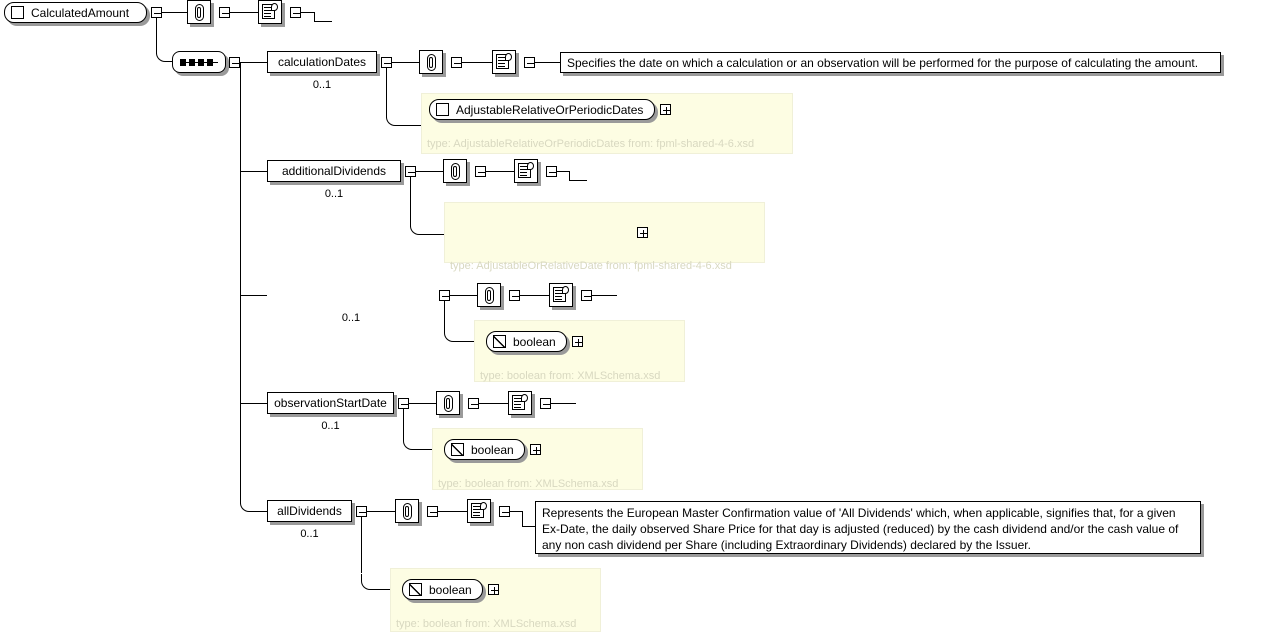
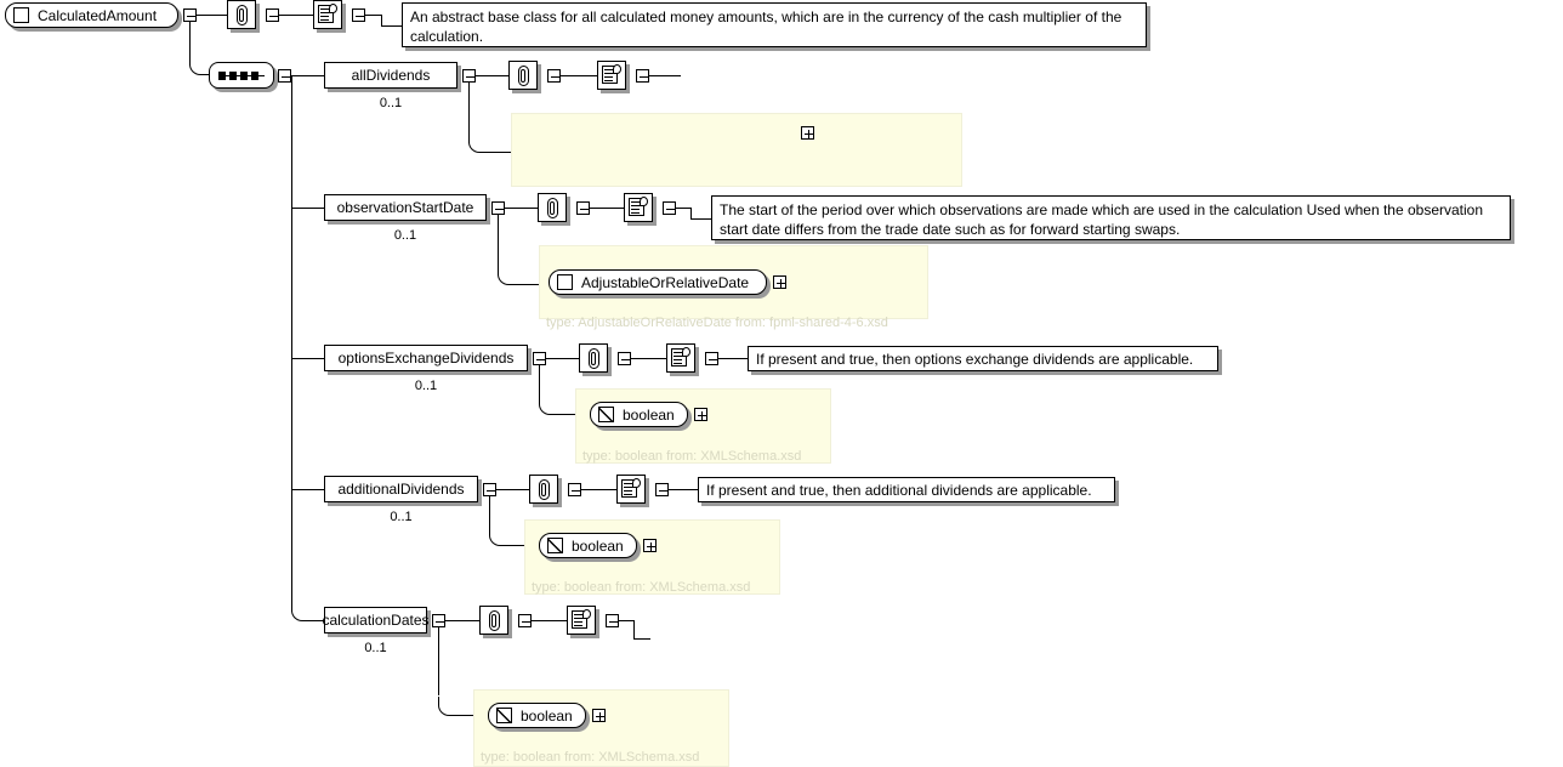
  CalculatedAmount
+ An abstract base class for all calculated money amounts, which are in the currency of the cash multiplier of the calculation.
- calculationDates
+ allDividends
  0..1
- Specifies the date on which a calculation or an observation will be performed for the purpose of calculating the amount.
- AdjustableRelativeOrPeriodicDates
- type: AdjustableRelativeOrPeriodicDates from: fpml-shared-4-6.xsd
- additionalDividends
+ observationStartDate
  0..1
+ The start of the period over which observations are made which are used in the calculation Used when the observation start date differs from the trade date such as for forward starting swaps.
+ AdjustableOrRelativeDate
  type: AdjustableOrRelativeDate from: fpml-shared-4-6.xsd
+ optionsExchangeDividends
  0..1
+ If present and true, then options exchange dividends are applicable.
  boolean
  type: boolean from: XMLSchema.xsd
- observationStartDate
+ additionalDividends
  0..1
+ If present and true, then additional dividends are applicable.
  boolean
  type: boolean from: XMLSchema.xsd
- allDividends
+ calculationDates
  0..1
- Represents the European Master Confirmation value of 'All Dividends' which, when applicable, signifies that, for a given Ex-Date, the daily observed Share Price for that day is adjusted (reduced) by the cash dividend and/or the cash value of any non cash dividend per Share (including Extraordinary Dividends) declared by the Issuer.
  boolean
  type: boolean from: XMLSchema.xsd
